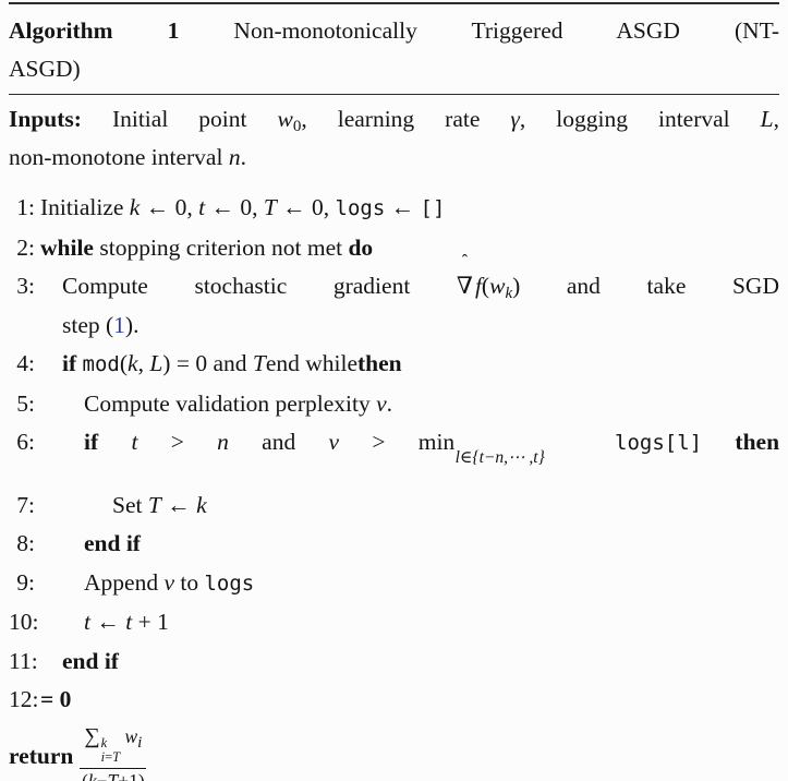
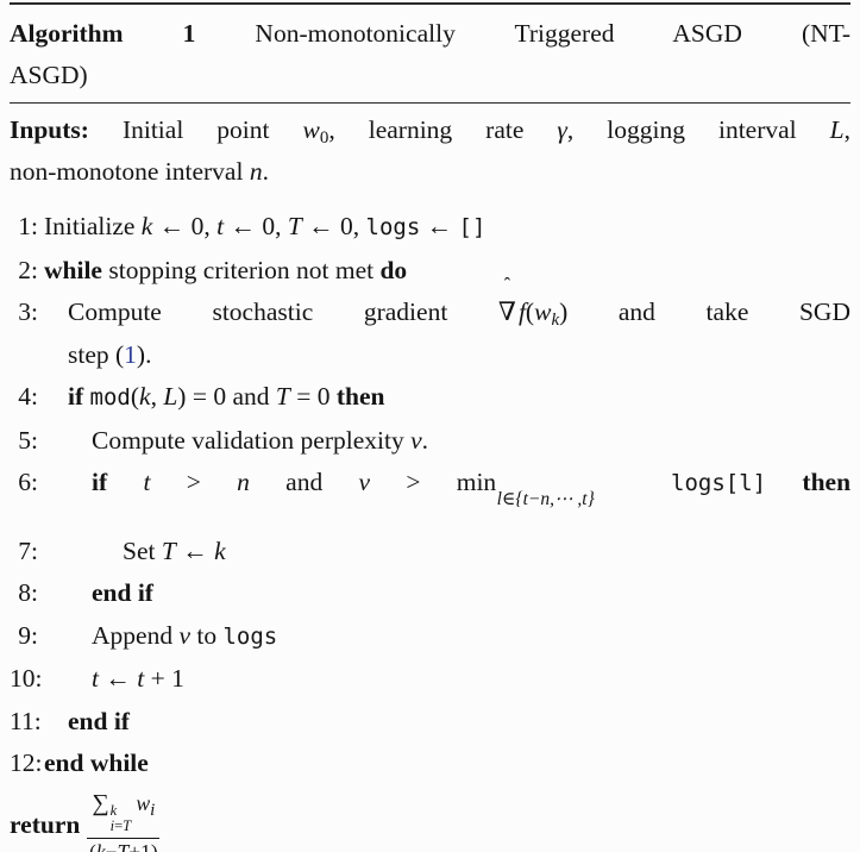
  Algorithm 1 Non-monotonically Triggered ASGD (NT-
  ASGD)
  Inputs: Initial point w0, learning rate γ, logging interval L,
  non-monotone interval n.
  1:
  Initialize k ← 0, t ← 0, T ← 0, logs ← []
  2:
  while stopping criterion not met do
  3:
  Compute stochastic gradient
  ˆ
  ∇f(wk) and take SGD
  step (1).
  4:
- if mod(k, L) = 0 and Tend whilethen
+ if mod(k, L) = 0 and T = 0 then
  5:
  Compute validation perplexity v.
  6:
  if t > n and v > min
  l∈{t−n,⋯ ,t}
  logs[l] then
  7:
  Set T ← k
  8:
  end if
  9:
  Append v to logs
  t ← t + 1
  11:
  end if
- = 0
+ end while
  return
  ∑
  k
  i=T
  wi
